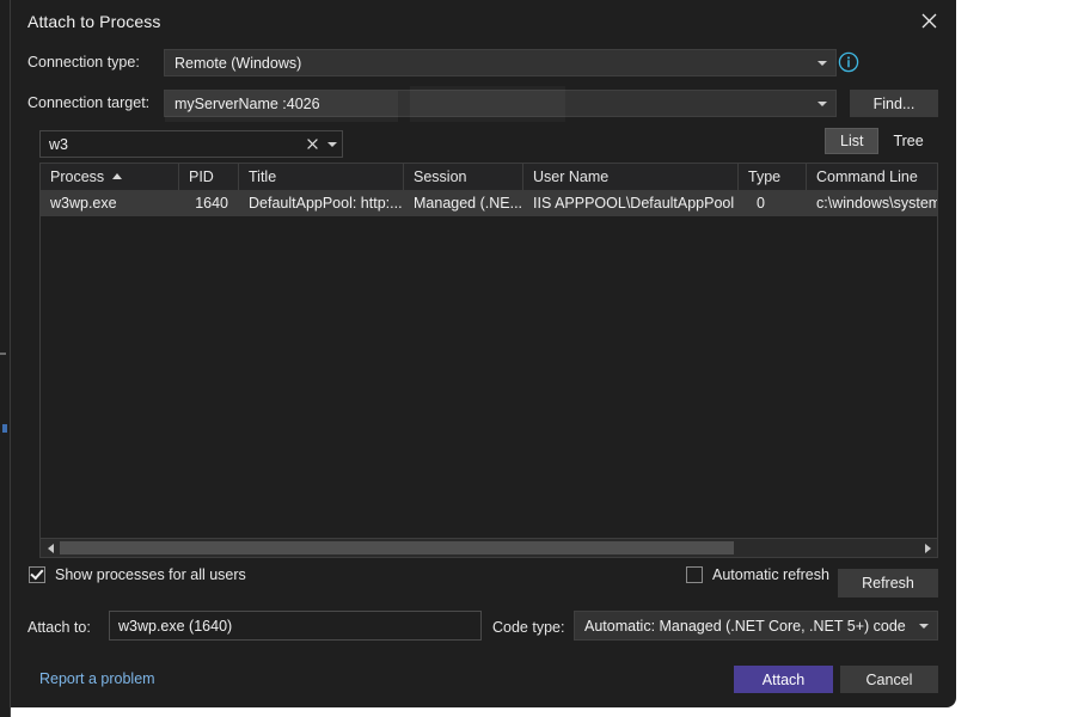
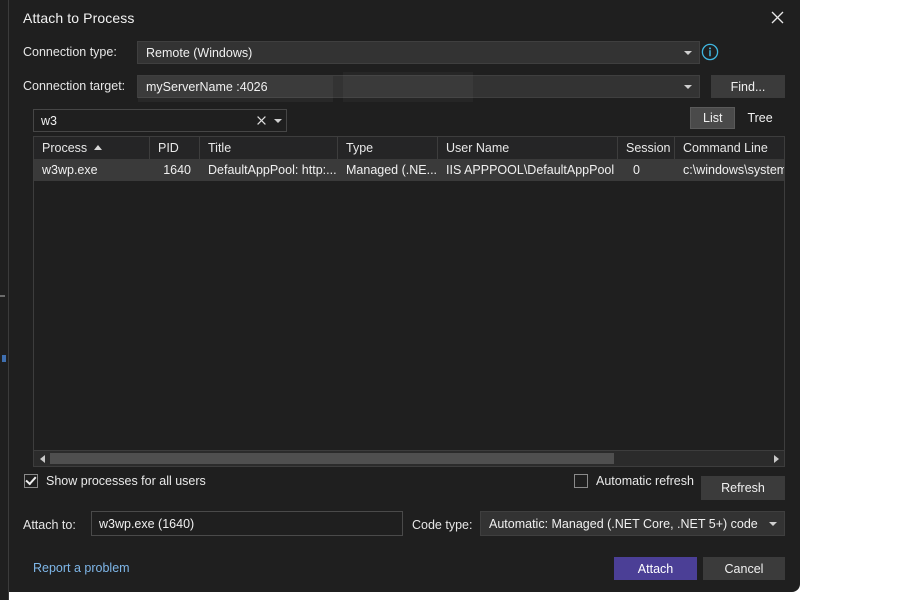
  Attach to Process
  Connection type:
  Remote (Windows)
  Connection target:
  myServerName :4026
  Find...
  w3
  List
  Tree
  Process
  PID
  Title
- Session
+ Type
  User Name
- Type
+ Session
  Command Line
  w3wp.exe
  1640
  DefaultAppPool: http:...
  Managed (.NE...
  IIS APPPOOL\DefaultAppPool
  0
  c:\windows\system
  Show processes for all users
  Automatic refresh
  Refresh
  Attach to:
  w3wp.exe (1640)
  Code type:
  Automatic: Managed (.NET Core, .NET 5+) code
  Report a problem
  Attach
  Cancel
